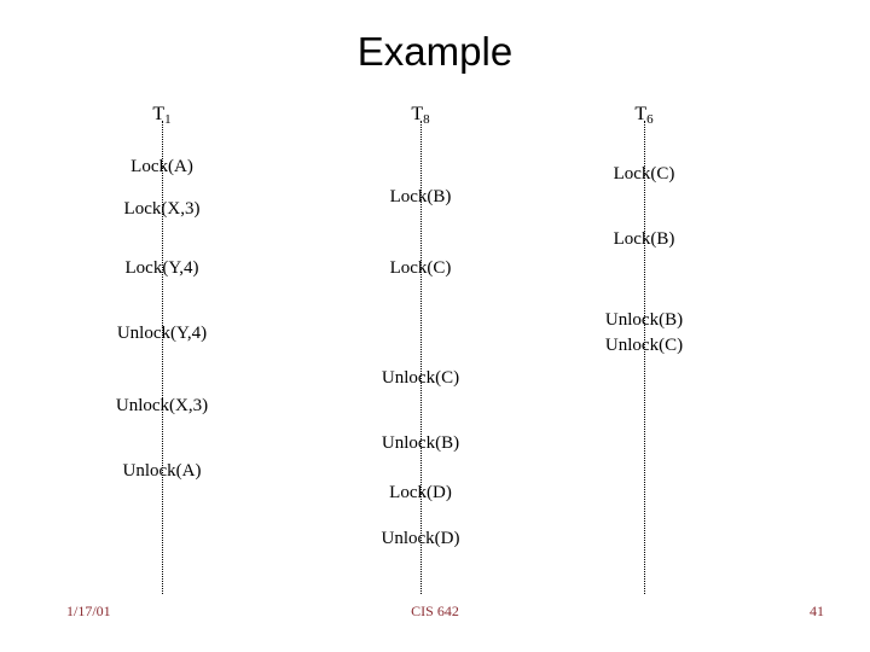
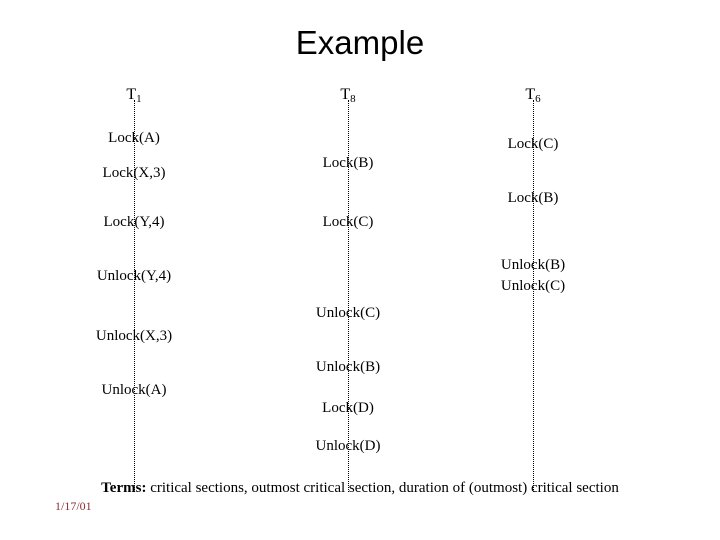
  Example
  T1
  Lock(A)
  Lock(X,3)
  Lock(Y,4)
  Unlock(Y,4)
  Unlock(X,3)
  Unlock(A)
  T8
  Lock(B)
  Lock(C)
  Unlock(C)
  Unlock(B)
  Lock(D)
  Unlock(D)
  T6
  Lock(C)
  Lock(B)
  Unlock(B)
  Unlock(C)
+ Terms: critical sections, outmost critical section, duration of (outmost) critical section
  1/17/01
- CIS 642
- 41
